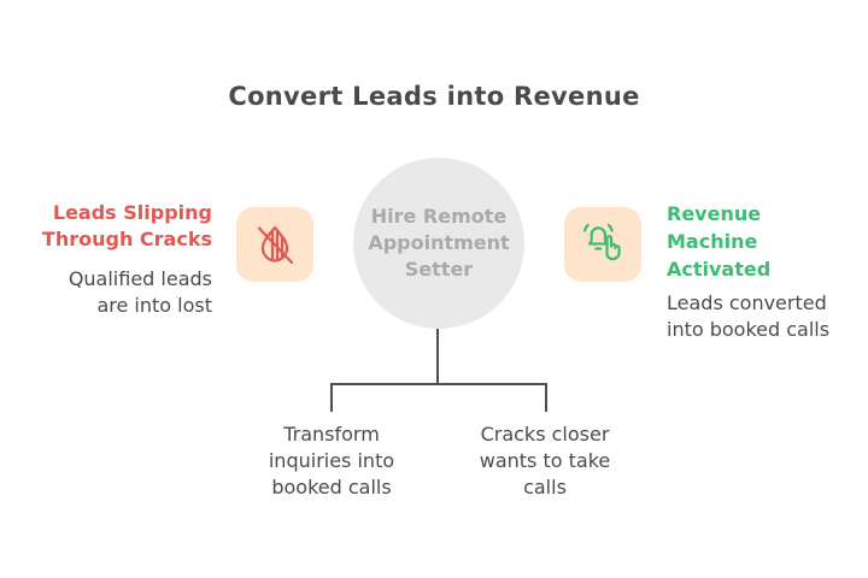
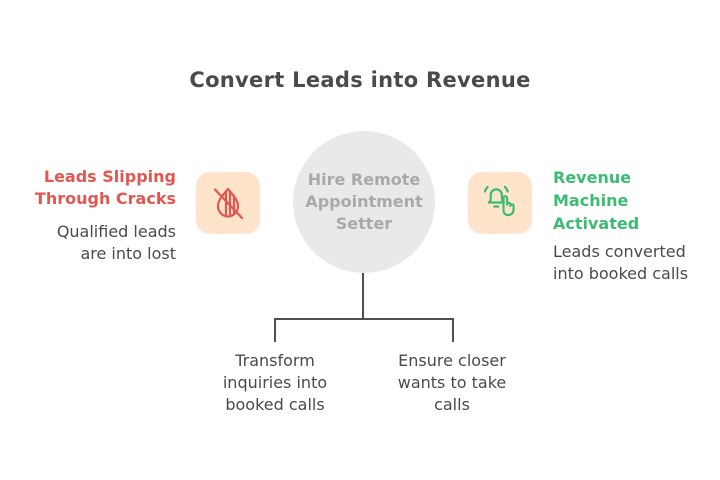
  Convert Leads into Revenue
  Leads Slipping Through Cracks
  Qualified leads are into lost
  Hire Remote Appointment Setter
  Revenue Machine Activated
  Leads converted into booked calls
  Transform inquiries into booked calls
- Cracks closer wants to take calls
+ Ensure closer wants to take calls
